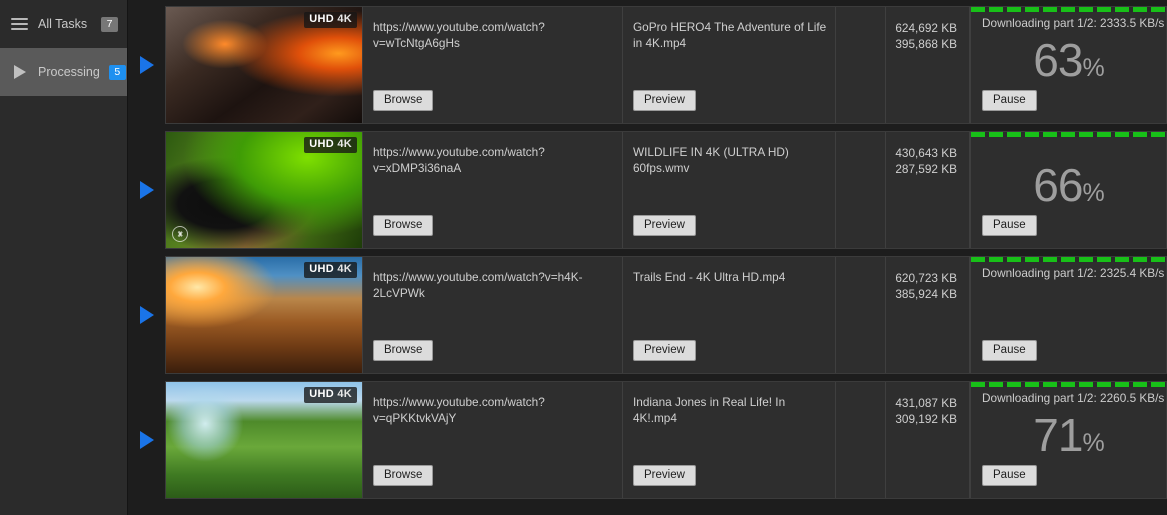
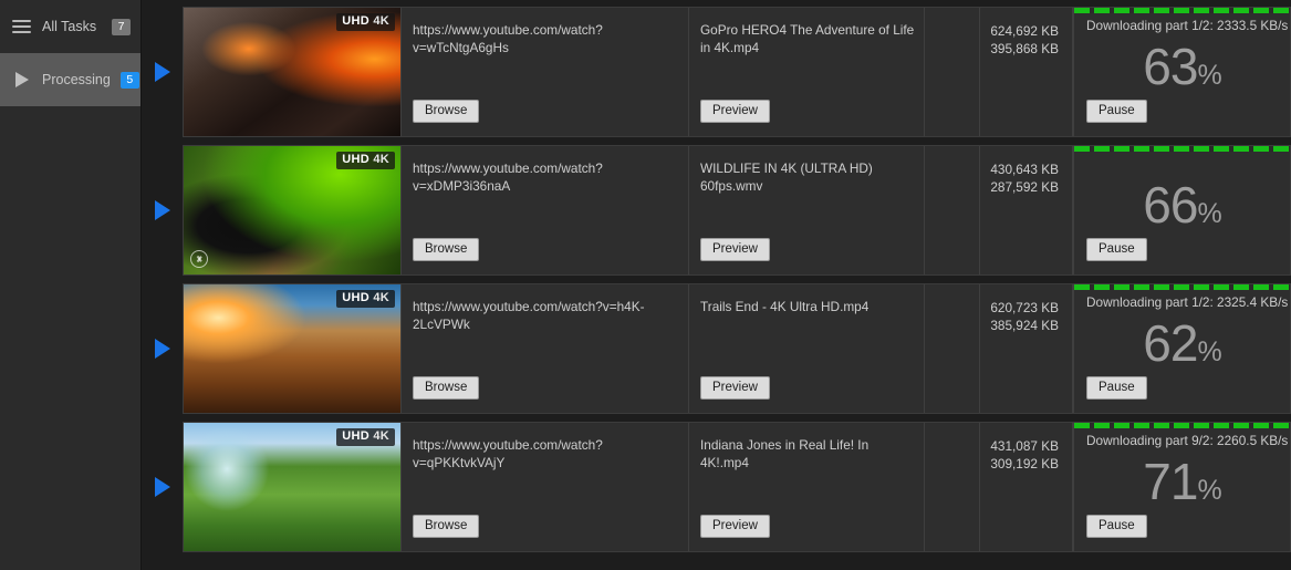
  All Tasks
  7
  Processing
  5
  UHD 4K
  https://www.youtube.com/watch?v=wTcNtgA6gHs
  Browse
  GoPro HERO4 The Adventure of Life in 4K.mp4
  Preview
  624,692 KB
  395,868 KB
  Downloading part 1/2: 2333.5 KB/s
  63%
  Pause
  UHD 4K
  https://www.youtube.com/watch?v=xDMP3i36naA
  Browse
  WILDLIFE IN 4K (ULTRA HD) 60fps.wmv
  Preview
  430,643 KB
  287,592 KB
  66%
  Pause
  UHD 4K
  https://www.youtube.com/watch?v=h4K-2LcVPWk
  Browse
  Trails End - 4K Ultra HD.mp4
  Preview
  620,723 KB
  385,924 KB
  Downloading part 1/2: 2325.4 KB/s
+ 62%
  Pause
  UHD 4K
  https://www.youtube.com/watch?v=qPKKtvkVAjY
  Browse
  Indiana Jones in Real Life! In 4K!.mp4
  Preview
  431,087 KB
  309,192 KB
- Downloading part 1/2: 2260.5 KB/s
+ Downloading part 9/2: 2260.5 KB/s
  71%
  Pause
